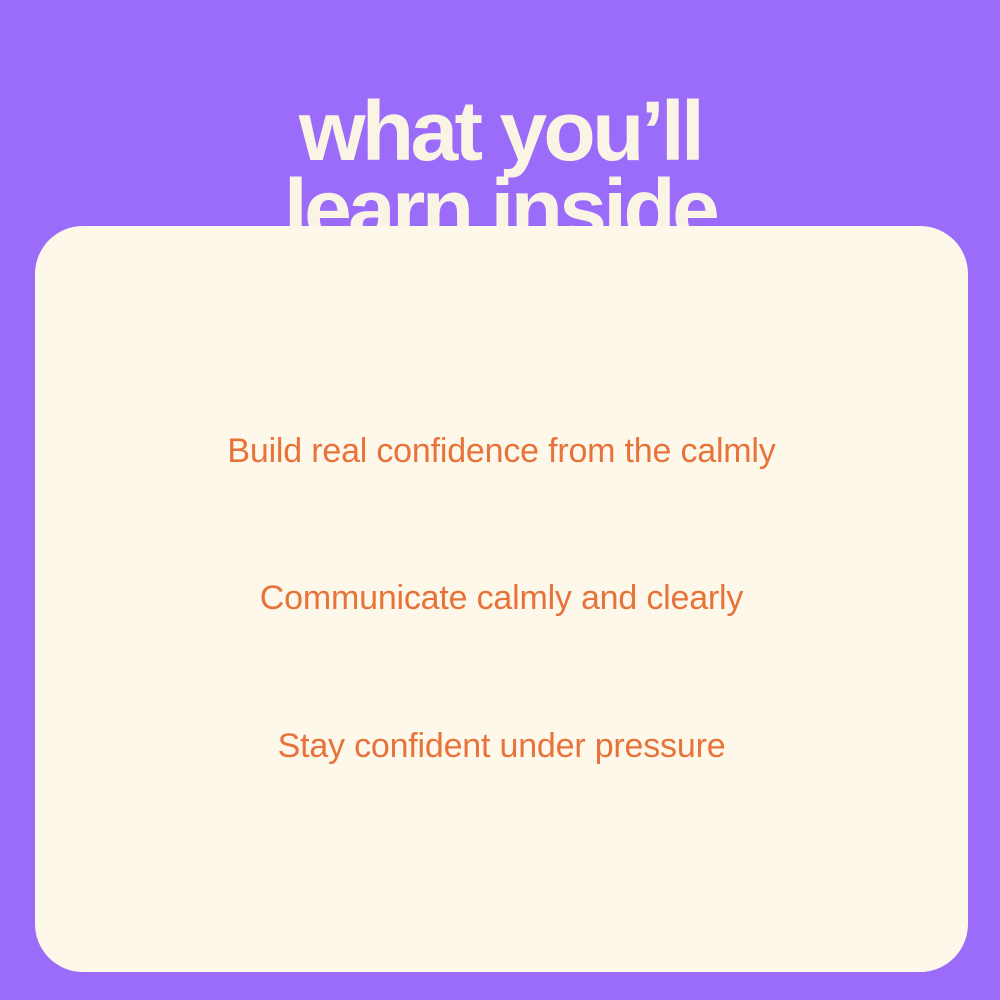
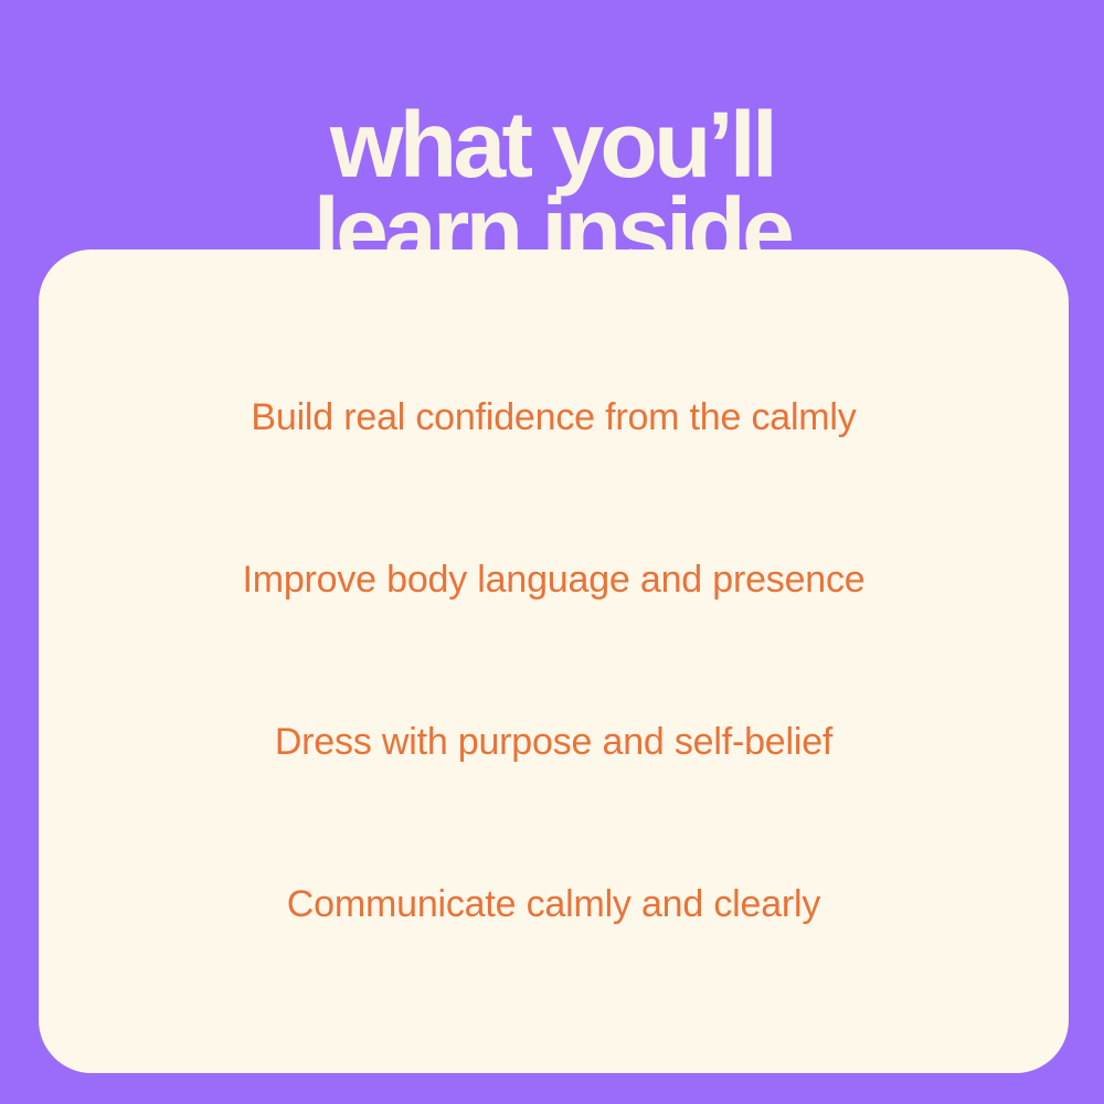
  what you’ll
  learn inside
  Build real confidence from the calmly
+ Improve body language and presence
+ Dress with purpose and self-belief
  Communicate calmly and clearly
- Stay confident under pressure
